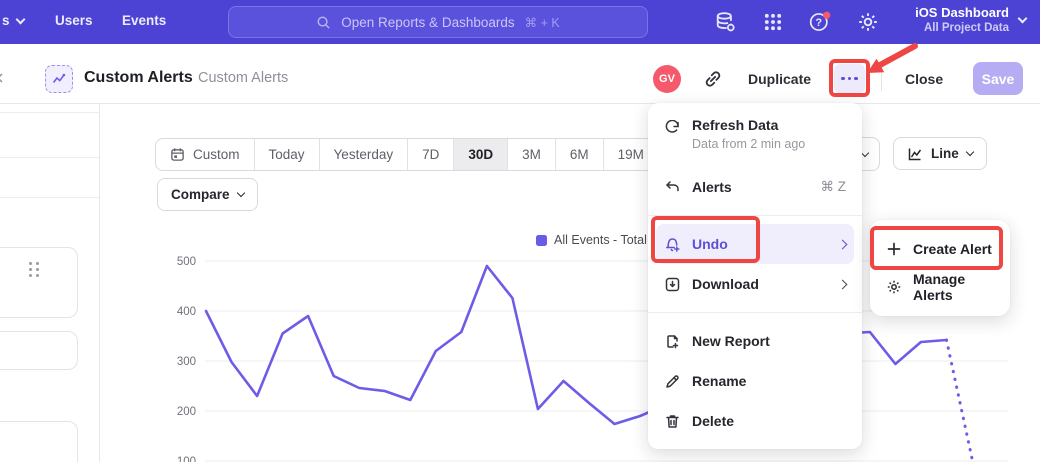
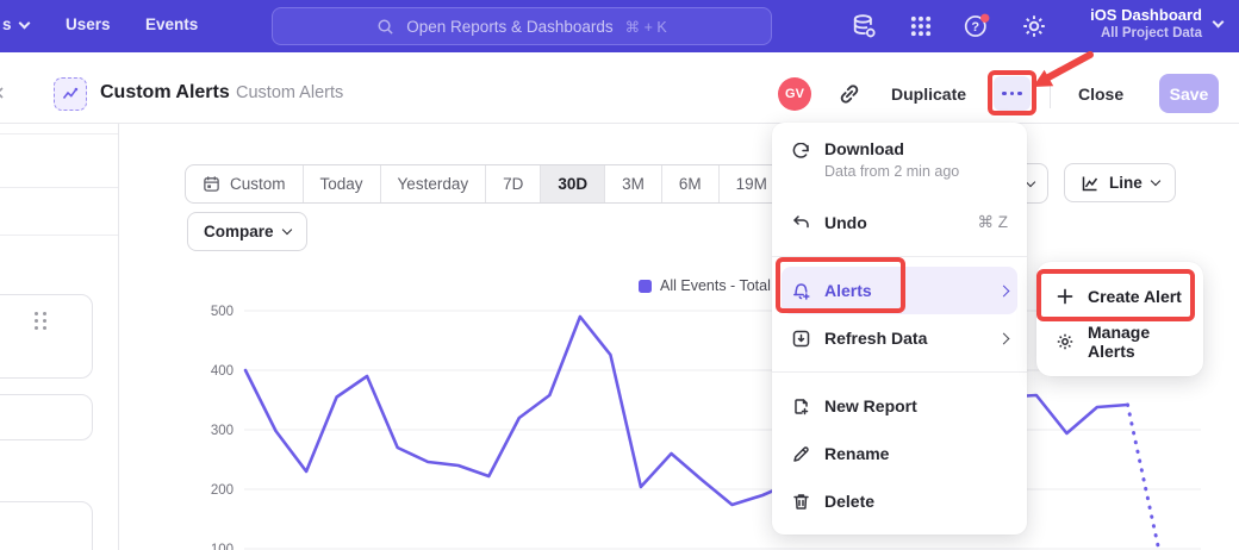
  s
  Users
  Events
  Open Reports & Dashboards
  ⌘ + K
  ?
  iOS Dashboard
  All Project Data
  Custom Alerts
  Custom Alerts
  GV
  Duplicate
  Close
  Save
  500
  400
  300
  200
  All Events - Total
  Custom
  Today
  Yesterday
  7D
  30D
  3M
  6M
  19M
  Compare
  Line
- Refresh Data
+ Download
  Data from 2 min ago
- Alerts
+ Undo
  ⌘ Z
- Undo
+ Alerts
- Download
+ Refresh Data
  New Report
  Rename
  Delete
  Create Alert
  Manage Alerts
